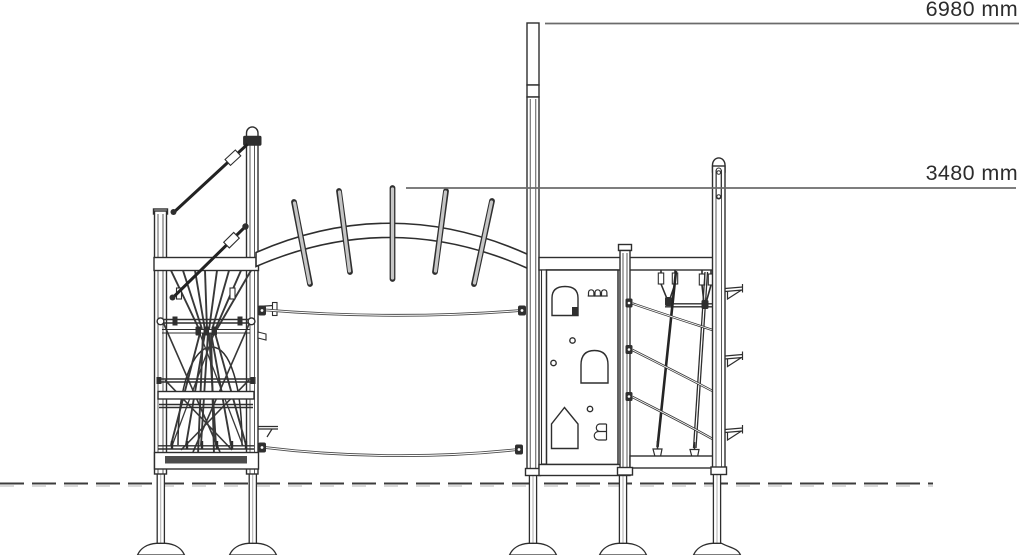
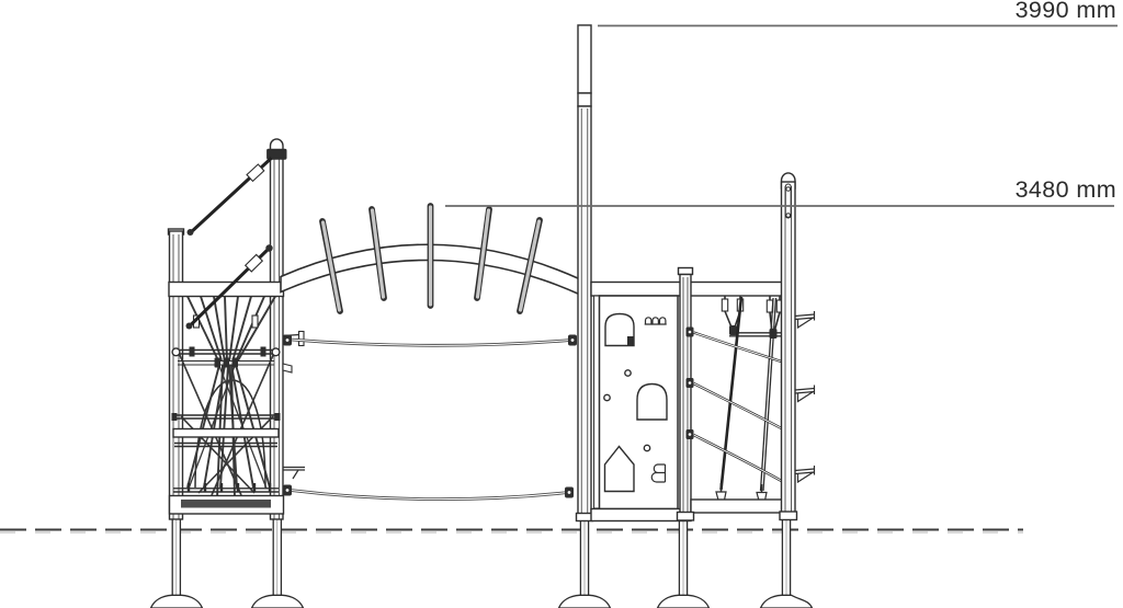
- 6980 mm
+ 3990 mm
  3480 mm
